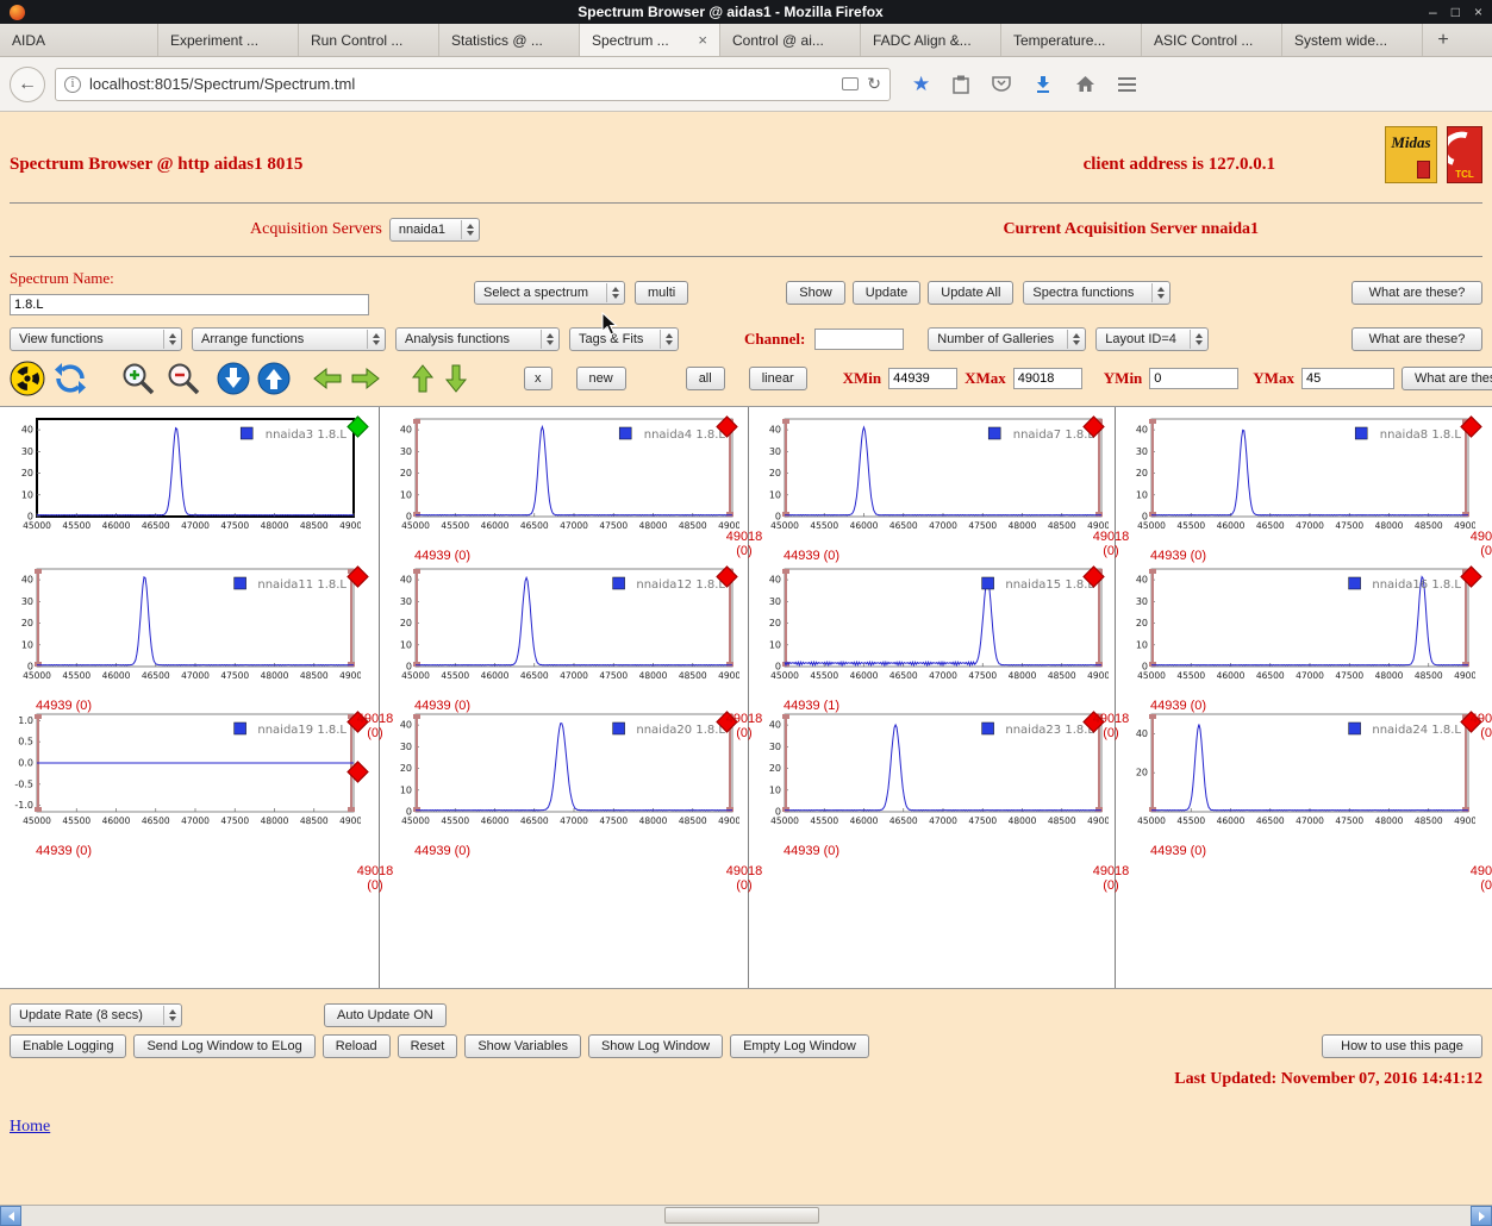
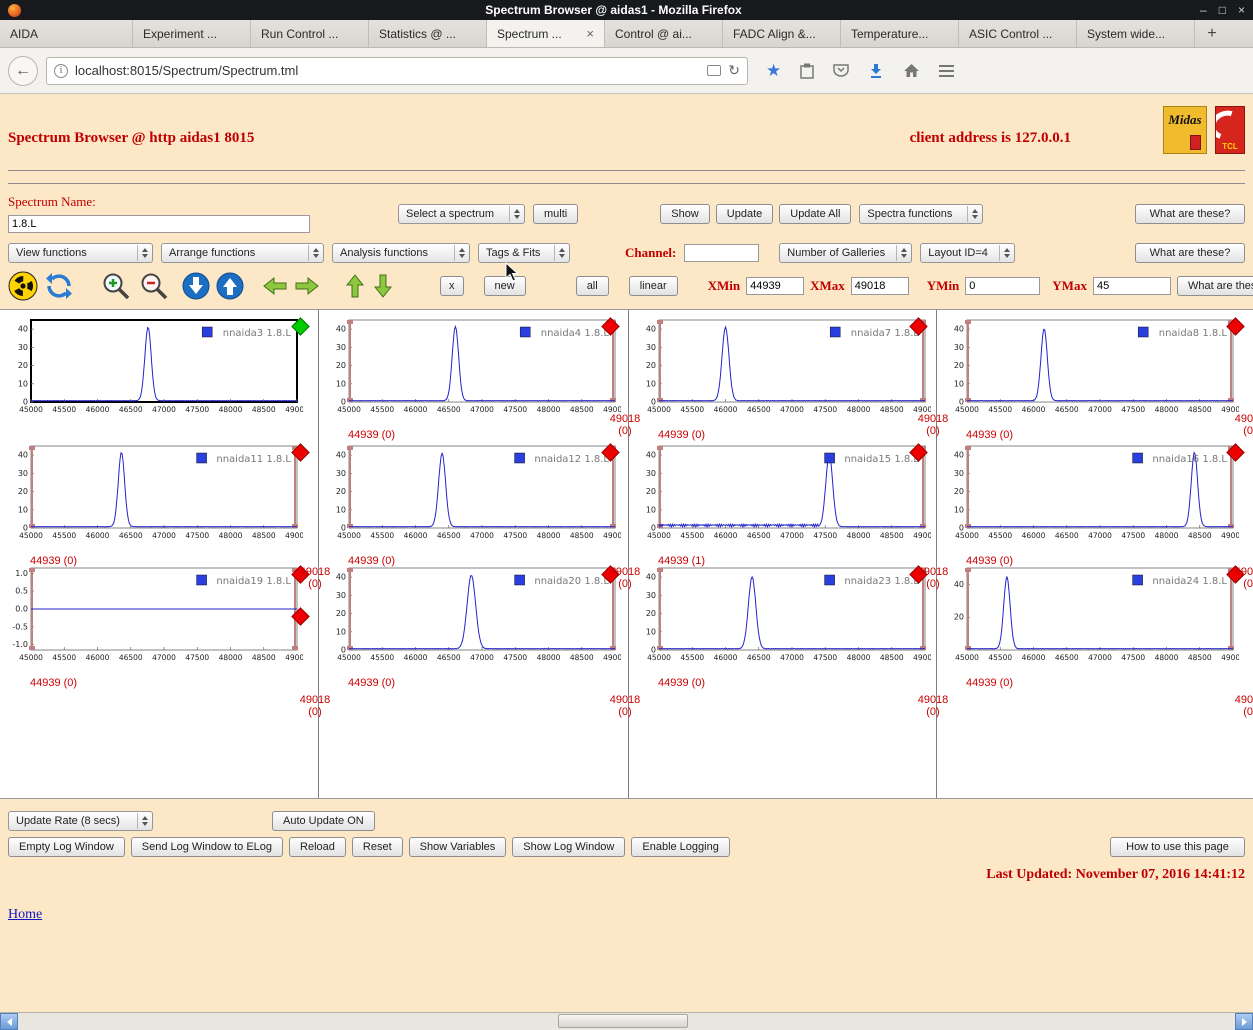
  Spectrum Browser @ aidas1 - Mozilla Firefox
  –
  □
  ×
  AIDA
  Experiment ...
  Run Control ...
  Statistics @ ...
  Spectrum ...
  ×
  Control @ ai...
  FADC Align &...
  Temperature...
  ASIC Control ...
  System wide...
  +
  ←
  i
  localhost:8015/Spectrum/Spectrum.tml
  ↻
  ★
  Spectrum Browser @ http aidas1 8015
  client address is 127.0.0.1
  Midas
  TCL
- Acquisition Servers
- nnaida1
- Current Acquisition Server nnaida1
  Spectrum Name:
  1.8.L
  Select a spectrum
  multi
  Show
  Update
  Update All
  Spectra functions
  What are these?
  View functions
  Arrange functions
  Analysis functions
  Tags & Fits
  Channel:
  Number of Galleries
  Layout ID=4
  What are these?
  x
  new
  all
  linear
  XMin
  44939
  XMax
  49018
  YMin
  0
  YMax
  45
  What are the
  40
  30
  20
  10
  0
  45000
  45500
  46000
  46500
  47000
  47500
  48000
  48500
  4900
  nnaida3 1.8.L
  40
  30
  20
  10
  0
  45000
  45500
  46000
  46500
  47000
  47500
  48000
  48500
  4900
  nnaida4 1.8.L
  44939 (0)
  49018
  (0)
  40
  30
  20
  10
  0
  45000
  45500
  46000
  46500
  47000
  47500
  48000
  48500
  4900
  nnaida7 1.8.
  44939 (0)
  49018
  (0)
  40
  30
  20
  10
  0
  45000
  45500
  46000
  46500
  47000
  47500
  48000
  48500
  4900
  nnaida8 1.8.L
  44939 (0)
  40
  30
  20
  10
  0
  45000
  45500
  46000
  46500
  47000
  47500
  48000
  48500
  4900
  nnaida11 1.8.L
  44939 (0)
  49018
  (0)
  40
  30
  20
  10
  0
  45000
  45500
  46000
  46500
  47000
  47500
  48000
  48500
  4900
  nnaida12 1.8.L
  44939 (0)
  49018
  (0)
  40
  30
  20
  10
  0
  45000
  45500
  46000
  46500
  47000
  47500
  48000
  48500
  4900
  nnaida15 1.8.
  44939 (1)
  49018
  (0)
  40
  30
  20
  10
  0
  45000
  45500
  46000
  46500
  47000
  47500
  48000
  48500
  4900
  nnaida16 1.8.L
  44939 (0)
  1.0
  0.5
  0.0
  -0.5
  -1.0
  45000
  45500
  46000
  46500
  47000
  47500
  48000
  48500
  4900
  nnaida19 1.8.L
  44939 (0)
  49018
  (0)
  40
  30
  20
  10
  0
  45000
  45500
  46000
  46500
  47000
  47500
  48000
  48500
  4900
  nnaida20 1.8.L
  44939 (0)
  49018
  (0)
  40
  30
  20
  10
  0
  45000
  45500
  46000
  46500
  47000
  47500
  48000
  48500
  4900
  nnaida23 1.8.
  44939 (0)
  49018
  (0)
  40
  20
  45000
  45500
  46000
  46500
  47000
  47500
  48000
  48500
  4900
  nnaida24 1.8.L
  44939 (0)
  Update Rate (8 secs)
  Auto Update ON
- Enable Logging
+ Empty Log Window
  Send Log Window to ELog
  Reload
  Reset
  Show Variables
  Show Log Window
- Empty Log Window
+ Enable Logging
  How to use this page
  Last Updated: November 07, 2016 14:41:12
  Home
